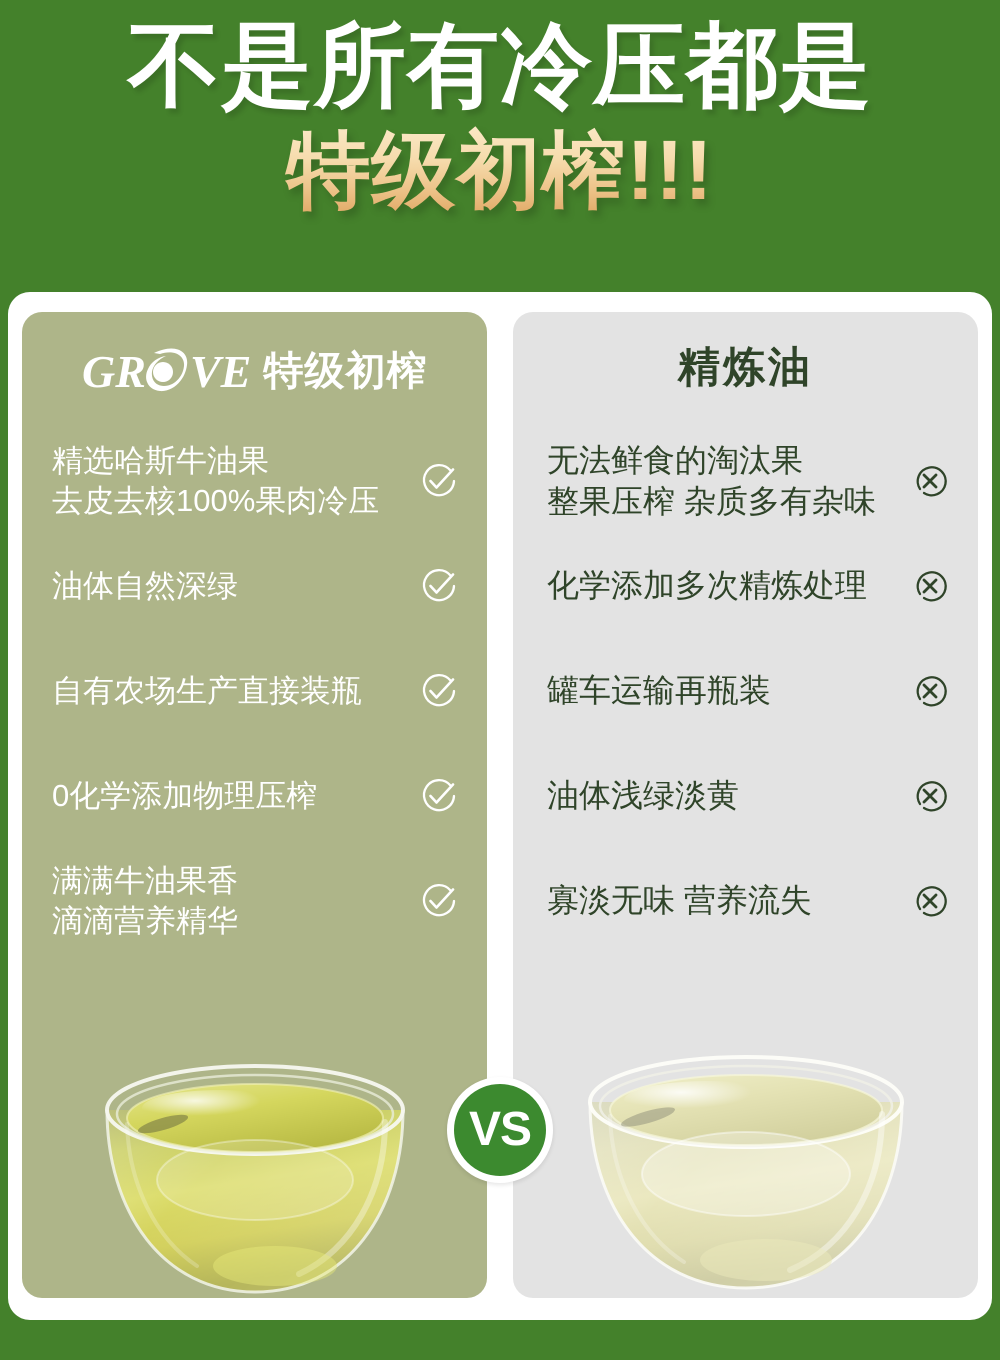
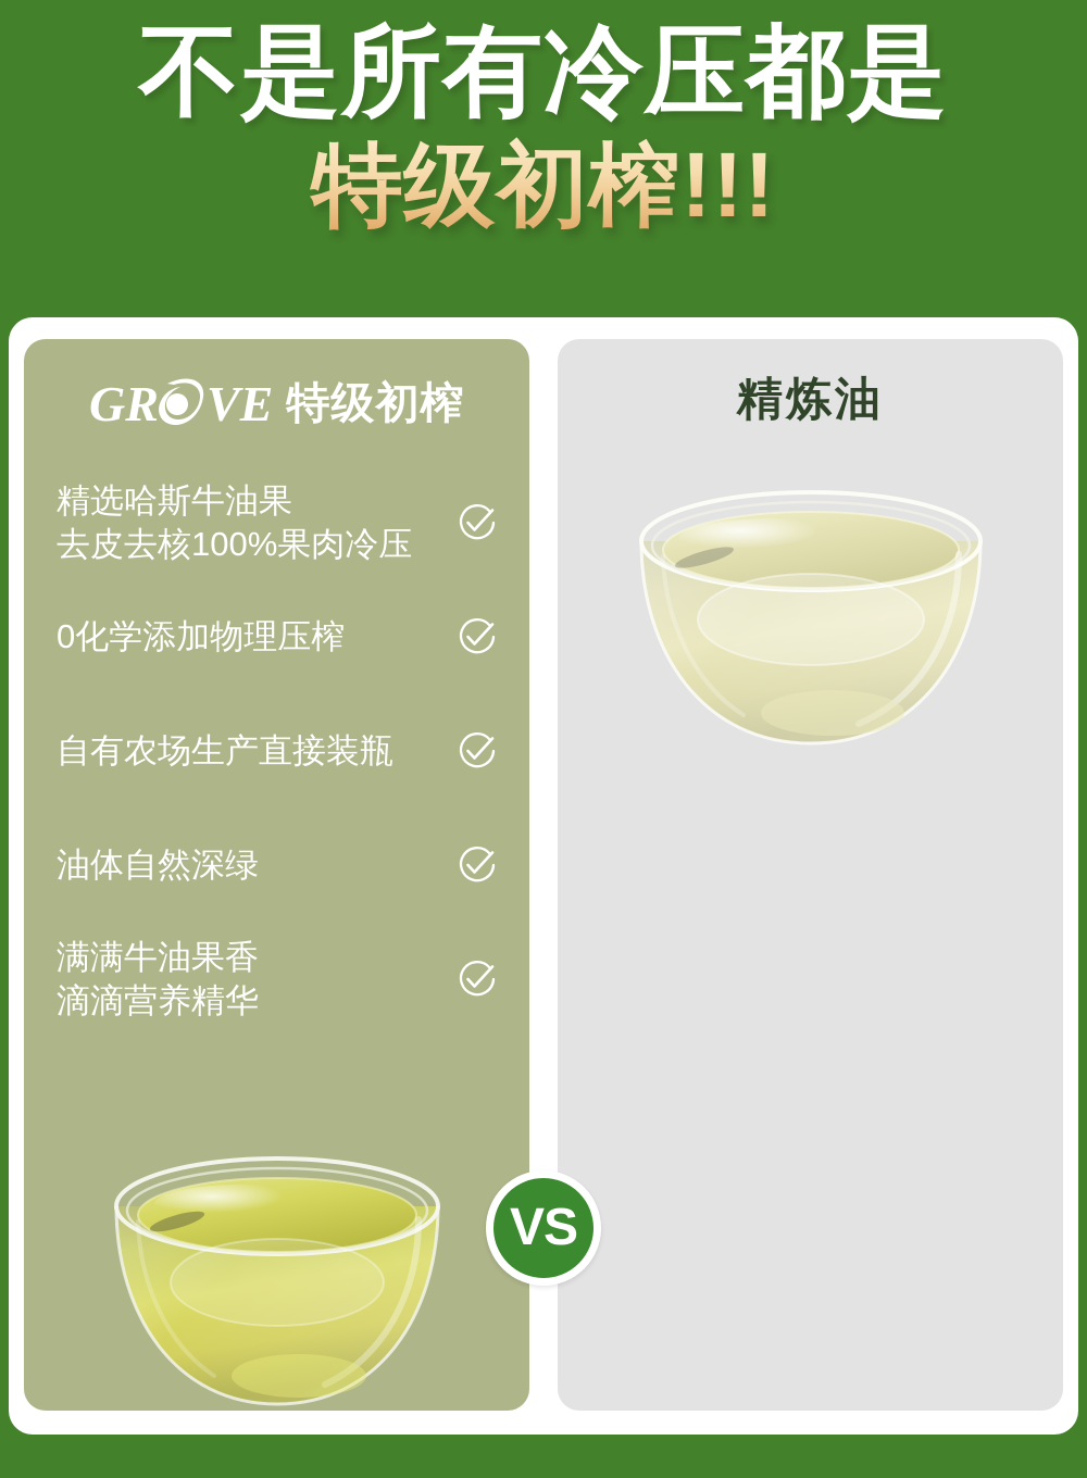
  不是所有冷压都是
  特级初榨!!!
  GR
  VE
  特级初榨
  精选哈斯牛油果
  去皮去核100%果肉冷压
- 油体自然深绿
+ 0化学添加物理压榨
  自有农场生产直接装瓶
- 0化学添加物理压榨
+ 油体自然深绿
  满满牛油果香
  滴滴营养精华
  精炼油
- 无法鲜食的淘汰果
- 整果压榨 杂质多有杂味
- 化学添加多次精炼处理
- 罐车运输再瓶装
- 油体浅绿淡黄
- 寡淡无味 营养流失
  VS
